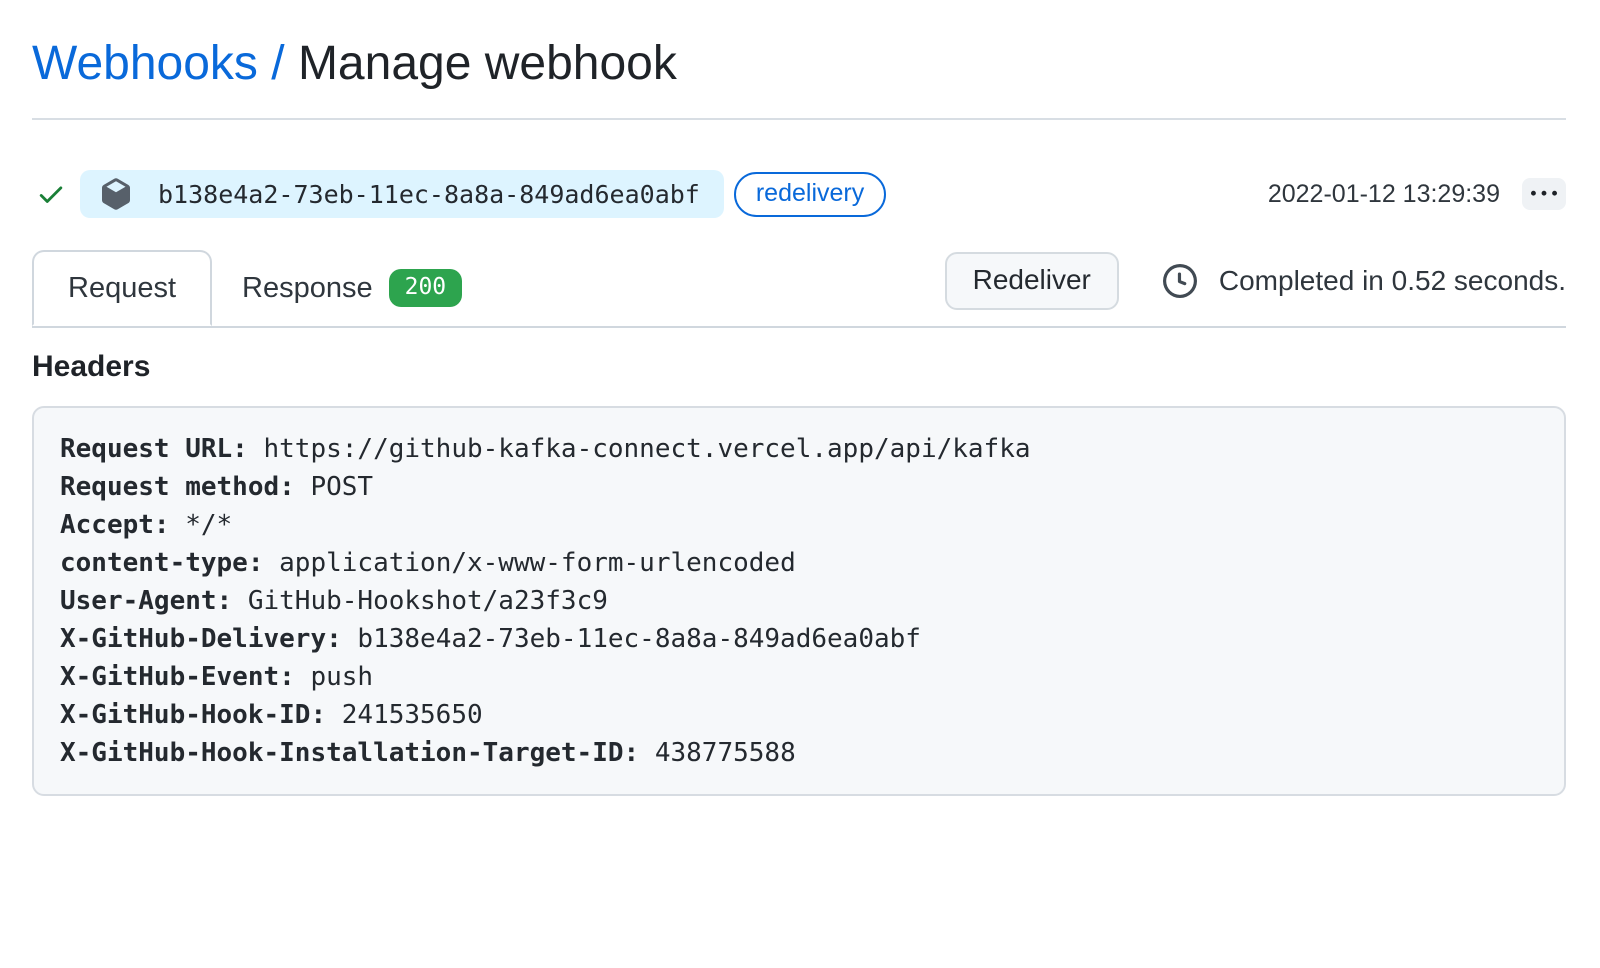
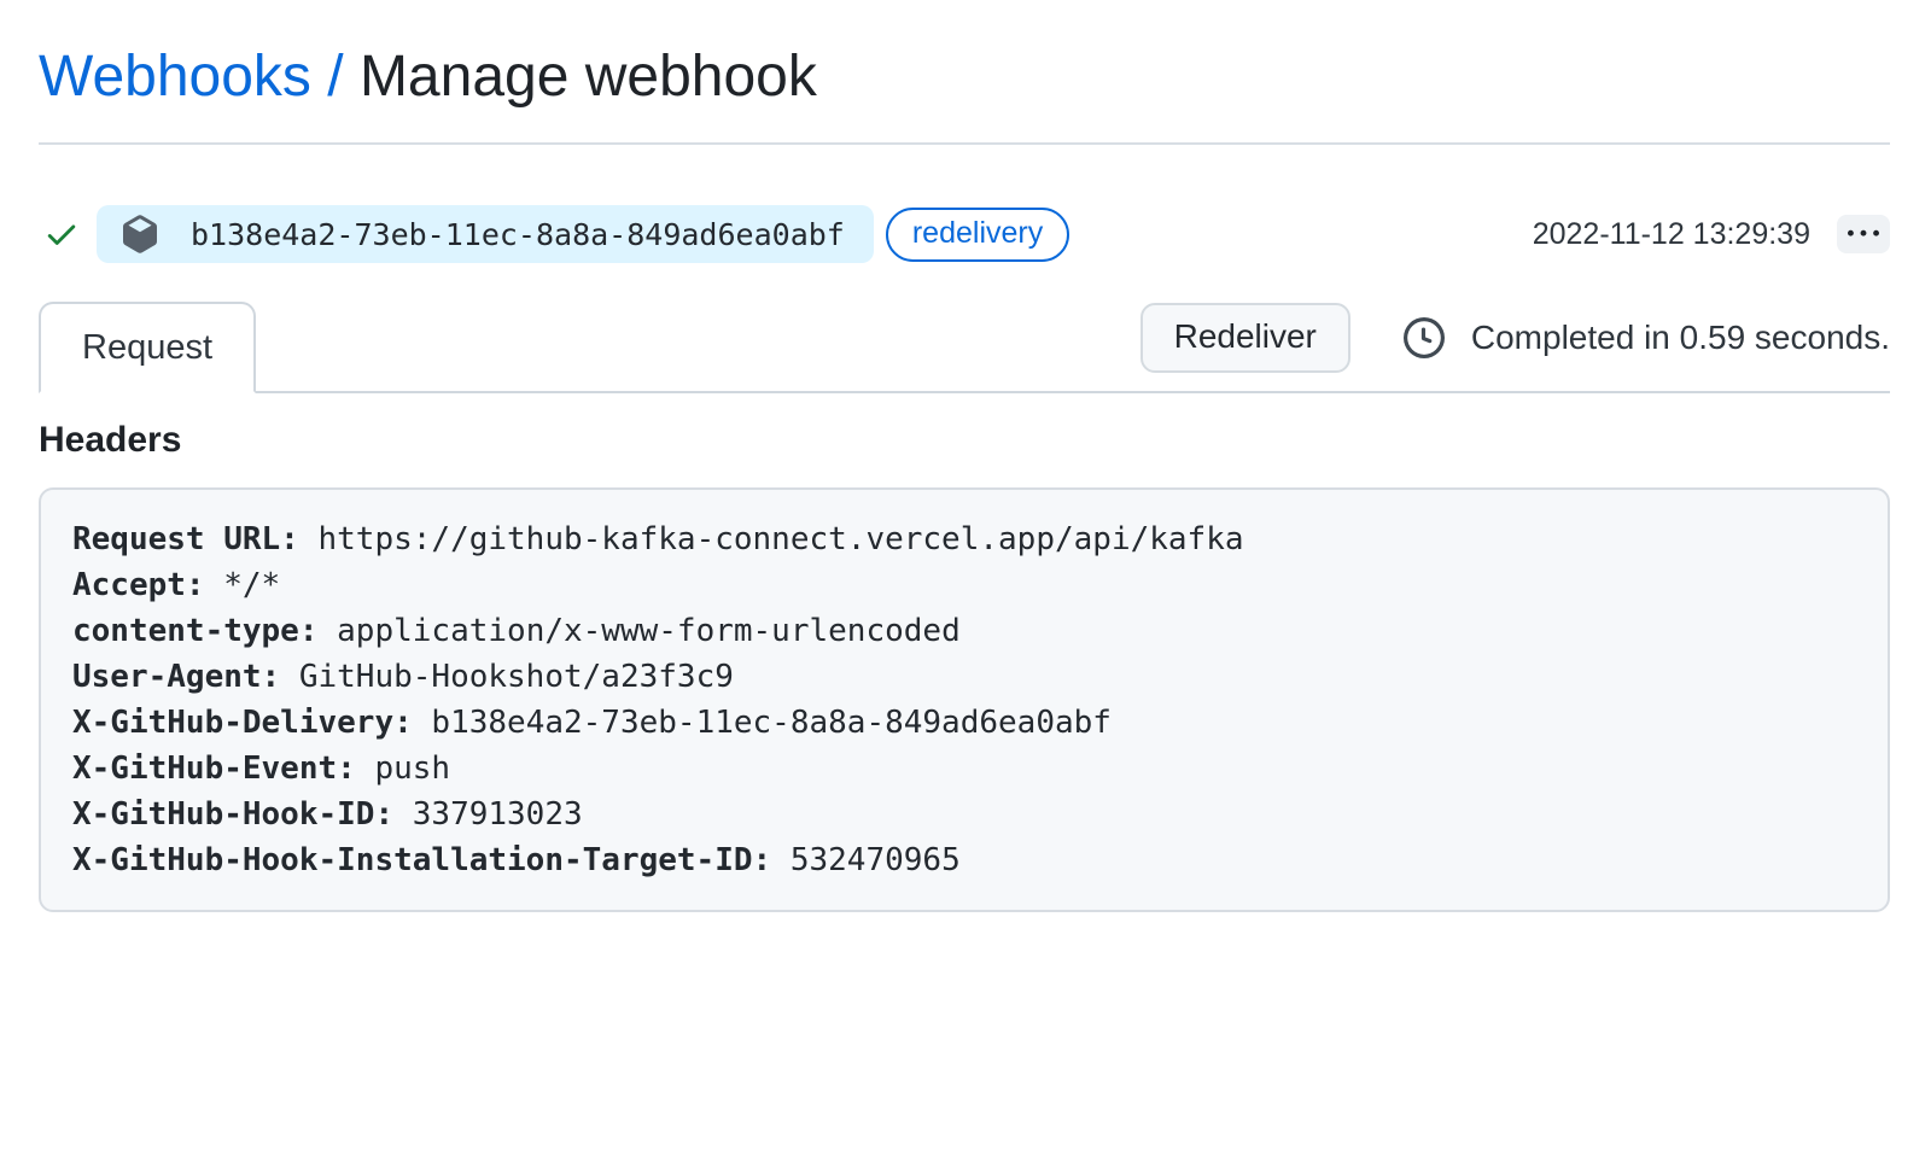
  Webhooks / Manage webhook
  b138e4a2-73eb-11ec-8a8a-849ad6ea0abf
  redelivery
- 2022-01-12 13:29:39
+ 2022-11-12 13:29:39
  Request
- Response
- 200
  Redeliver
- Completed in 0.52 seconds.
+ Completed in 0.59 seconds.
  Headers
  Request URL: https://github-kafka-connect.vercel.app/api/kafka
- Request method: POST
  Accept: */*
  content-type: application/x-www-form-urlencoded
  User-Agent: GitHub-Hookshot/a23f3c9
  X-GitHub-Delivery: b138e4a2-73eb-11ec-8a8a-849ad6ea0abf
  X-GitHub-Event: push
- X-GitHub-Hook-ID: 241535650
+ X-GitHub-Hook-ID: 337913023
- X-GitHub-Hook-Installation-Target-ID: 438775588
+ X-GitHub-Hook-Installation-Target-ID: 532470965
